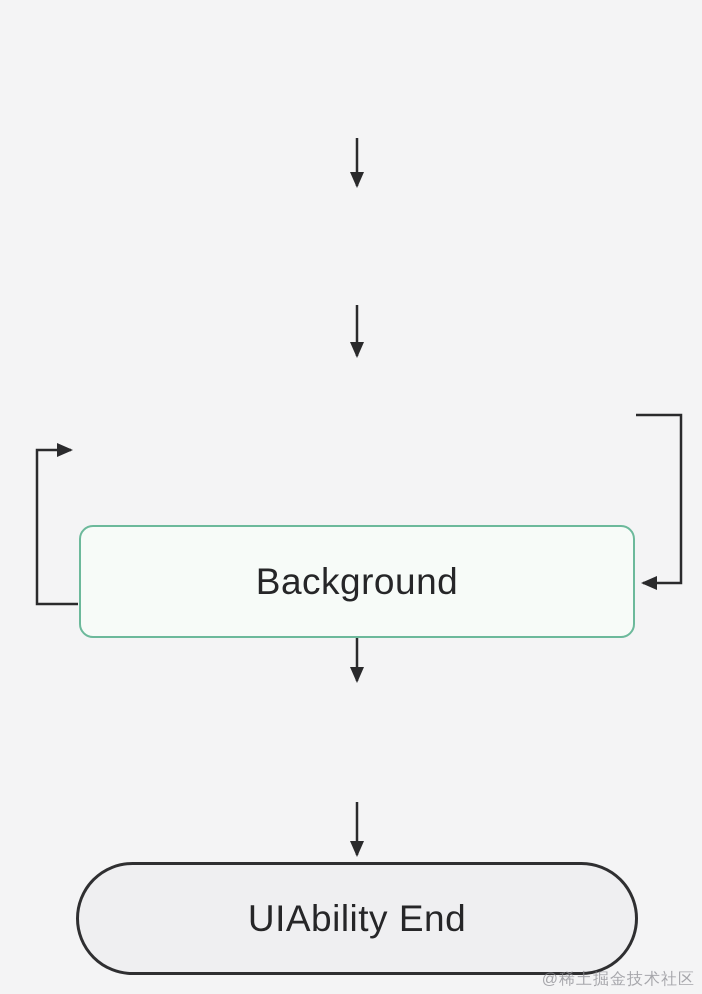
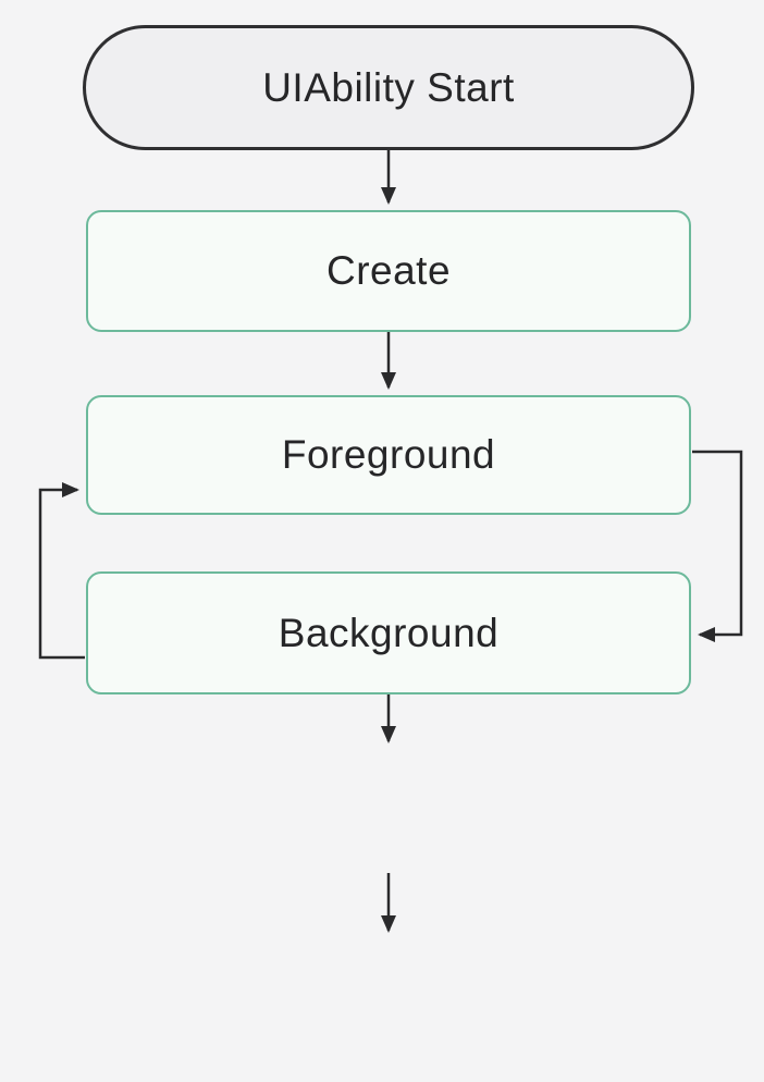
+ UIAbility Start
+ Create
+ Foreground
  Background
- UIAbility End
- @稀土掘金技术社区
